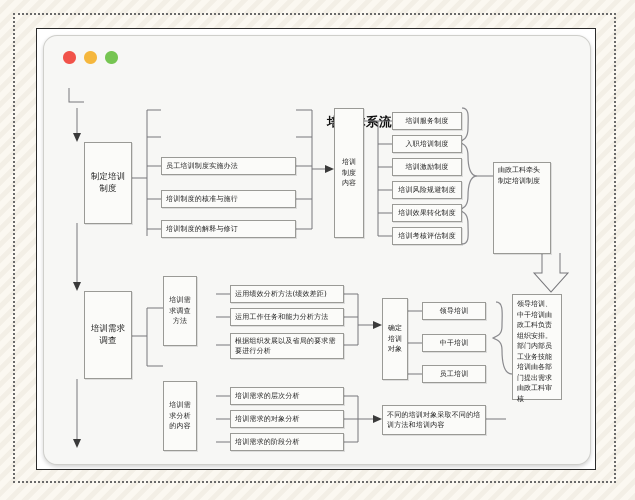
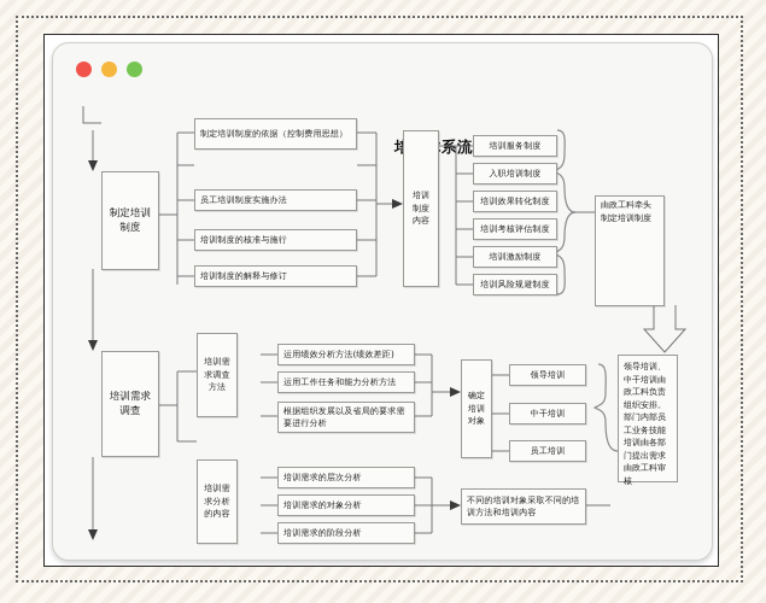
  制定培训制度
+ 制定培训制度的依据（控制费用思想）
  员工培训制度实施办法
  培训制度的核准与施行
  培训制度的解释与修订
  培训制度内容
  培训服务制度
  入职培训制度
- 培训激励制度
+ 培训效果转化制度
- 培训风险规避制度
+ 培训考核评估制度
- 培训效果转化制度
+ 培训激励制度
- 培训考核评估制度
+ 培训风险规避制度
  由政工科牵头制定培训制度
  培训需求调查
  培训需求调查方法
  运用绩效分析方法(绩效差距)
  运用工作任务和能力分析方法
  根据组织发展以及省局的要求需要进行分析
  培训需求分析的内容
  培训需求的层次分析
  培训需求的对象分析
  培训需求的阶段分析
  确定培训对象
  领导培训
  中干培训
  员工培训
  领导培训、中干培训由政工科负责组织安排。部门内部员工业务技能培训由各部门提出需求由政工科审核
  不同的培训对象采取不同的培训方法和培训内容
